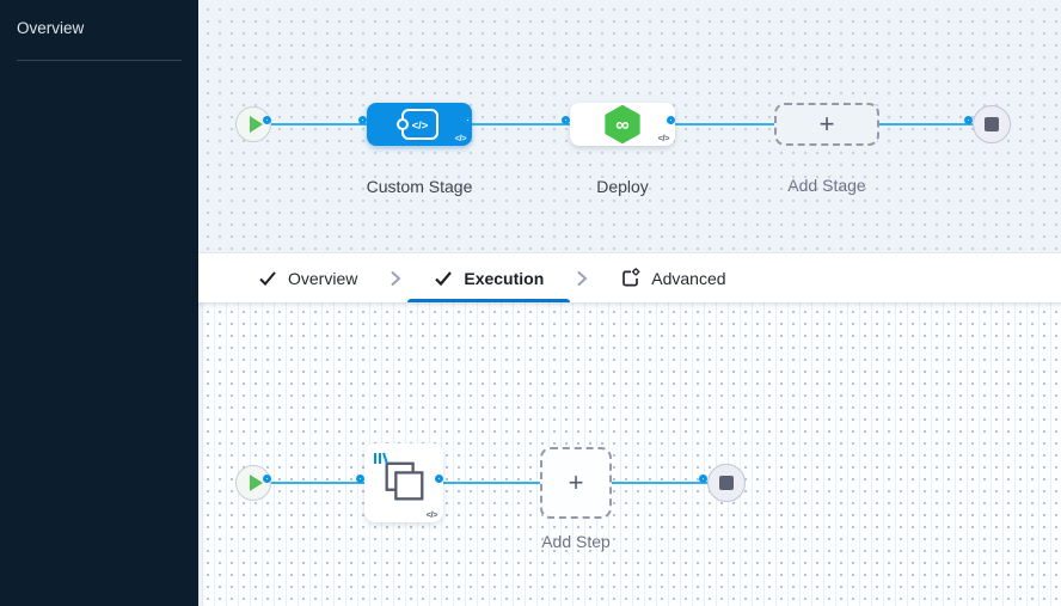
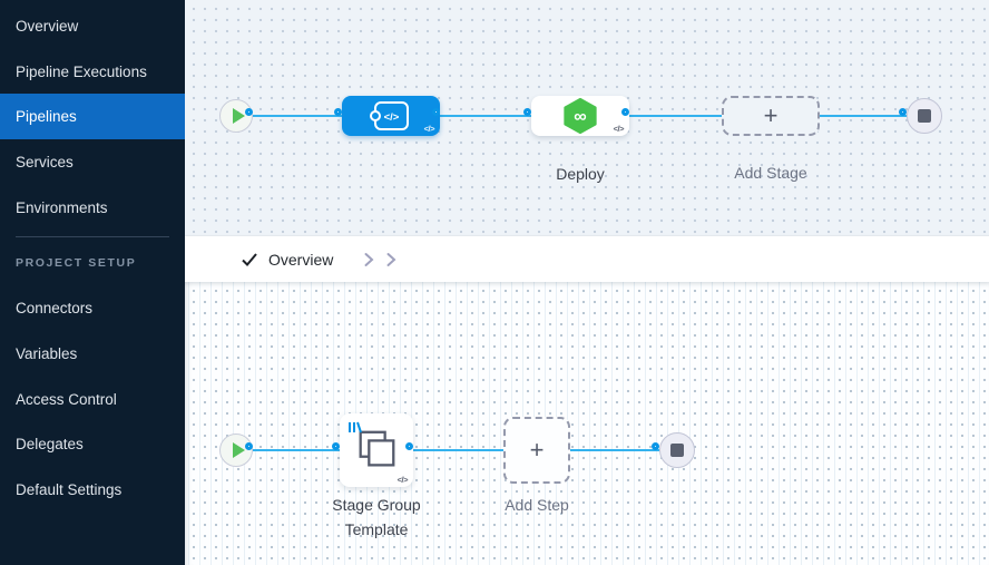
  Overview
+ Pipeline Executions
+ Pipelines
+ Services
+ Environments
+ PROJECT SETUP
+ Connectors
+ Variables
+ Access Control
+ Delegates
+ Default Settings
  </>
  </>
  ∞
  </>
  +
- Custom Stage
  Deploy
  Add Stage
  Overview
- Execution
- Advanced
  </>
  +
+ Stage Group Template
  Add Step
